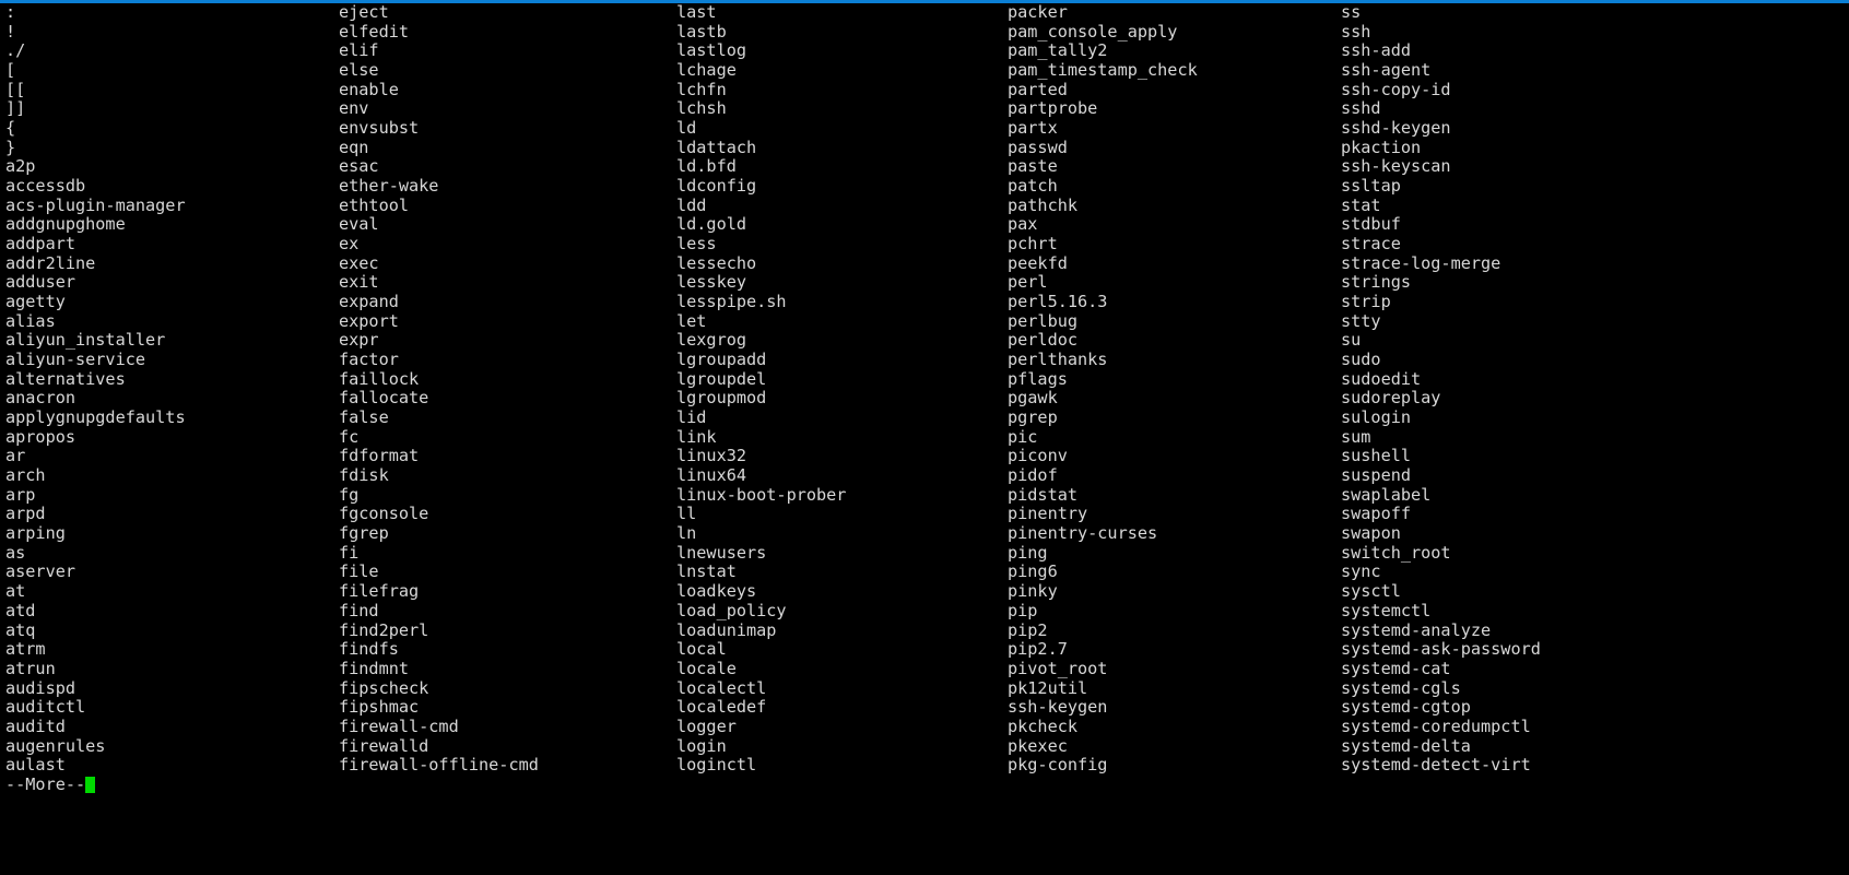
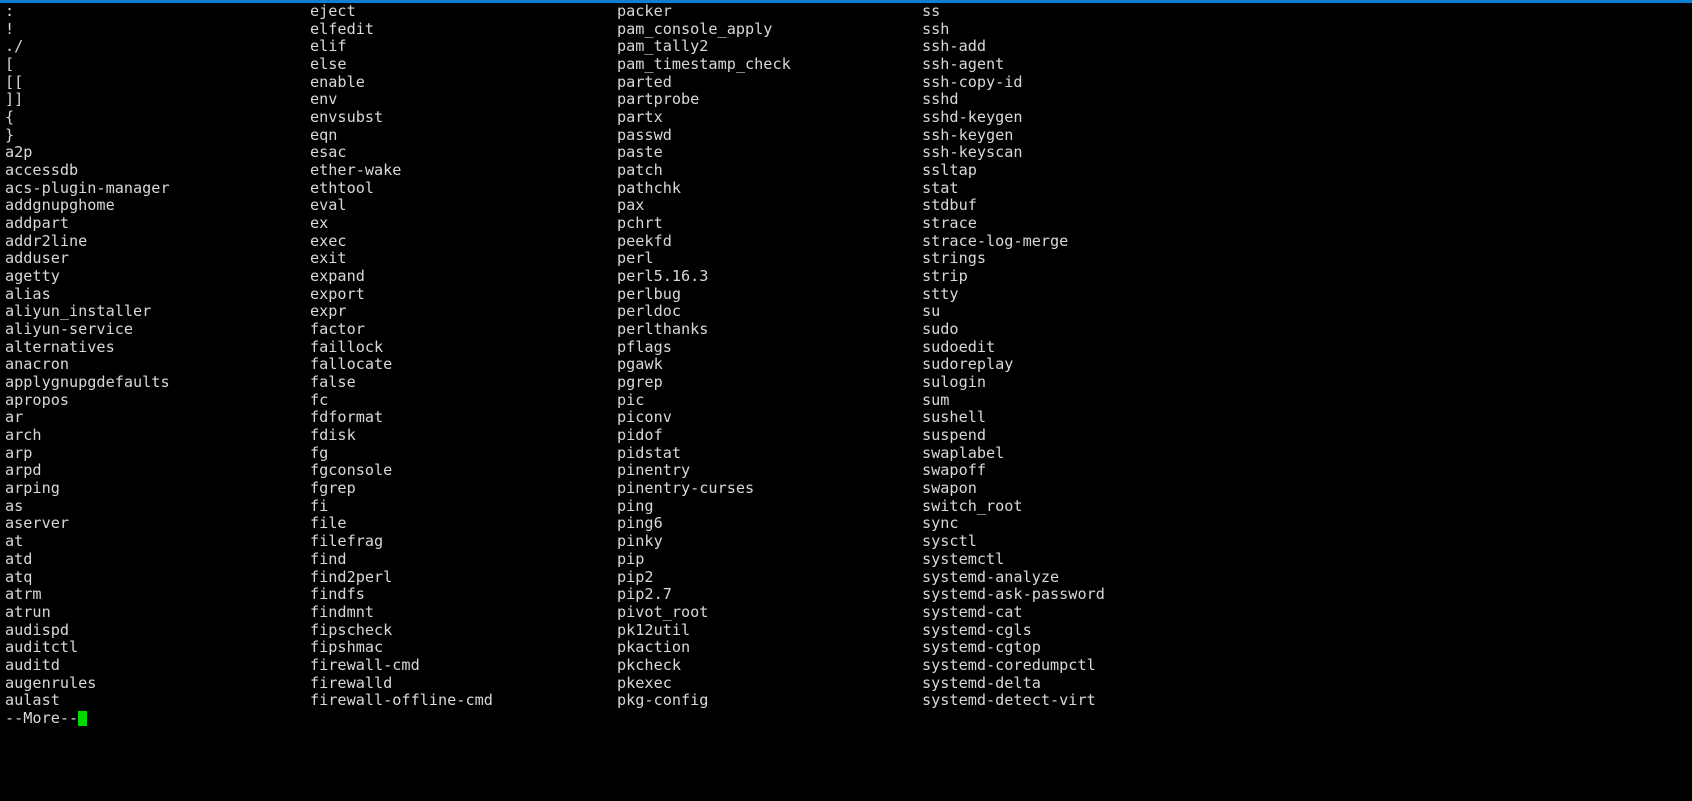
  :
  !
  ./
  [
  [[
  ]]
  {
  }
  a2p
  accessdb
  acs-plugin-manager
  addgnupghome
  addpart
  addr2line
  adduser
  agetty
  alias
  aliyun_installer
  aliyun-service
  alternatives
  anacron
  applygnupgdefaults
  apropos
  ar
  arch
  arp
  arpd
  arping
  as
  aserver
  at
  atd
  atq
  atrm
  atrun
  audispd
  auditctl
  auditd
  augenrules
  aulast
  --More--
  eject
  elfedit
  elif
  else
  enable
  env
  envsubst
  eqn
  esac
  ether-wake
  ethtool
  eval
  ex
  exec
  exit
  expand
  export
  expr
  factor
  faillock
  fallocate
  false
  fc
  fdformat
  fdisk
  fg
  fgconsole
  fgrep
  fi
  file
  filefrag
  find
  find2perl
  findfs
  findmnt
  fipscheck
  fipshmac
  firewall-cmd
  firewalld
  firewall-offline-cmd
- last
- lastb
- lastlog
- lchage
- lchfn
- lchsh
- ld
- ldattach
- ld.bfd
- ldconfig
- ldd
- ld.gold
- less
- lessecho
- lesskey
- lesspipe.sh
- let
- lexgrog
- lgroupadd
- lgroupdel
- lgroupmod
- lid
- link
- linux32
- linux64
- linux-boot-prober
- ll
- ln
- lnewusers
- lnstat
- loadkeys
- load_policy
- loadunimap
- local
- locale
- localectl
- localedef
- logger
- login
- loginctl
  packer
  pam_console_apply
  pam_tally2
  pam_timestamp_check
  parted
  partprobe
  partx
  passwd
  paste
  patch
  pathchk
  pax
  pchrt
  peekfd
  perl
  perl5.16.3
  perlbug
  perldoc
  perlthanks
  pflags
  pgawk
  pgrep
  pic
  piconv
  pidof
  pidstat
  pinentry
  pinentry-curses
  ping
  ping6
  pinky
  pip
  pip2
  pip2.7
  pivot_root
  pk12util
- ssh-keygen
+ pkaction
  pkcheck
  pkexec
  pkg-config
  ss
  ssh
  ssh-add
  ssh-agent
  ssh-copy-id
  sshd
  sshd-keygen
- pkaction
+ ssh-keygen
  ssh-keyscan
  ssltap
  stat
  stdbuf
  strace
  strace-log-merge
  strings
  strip
  stty
  su
  sudo
  sudoedit
  sudoreplay
  sulogin
  sum
  sushell
  suspend
  swaplabel
  swapoff
  swapon
  switch_root
  sync
  sysctl
  systemctl
  systemd-analyze
  systemd-ask-password
  systemd-cat
  systemd-cgls
  systemd-cgtop
  systemd-coredumpctl
  systemd-delta
  systemd-detect-virt
